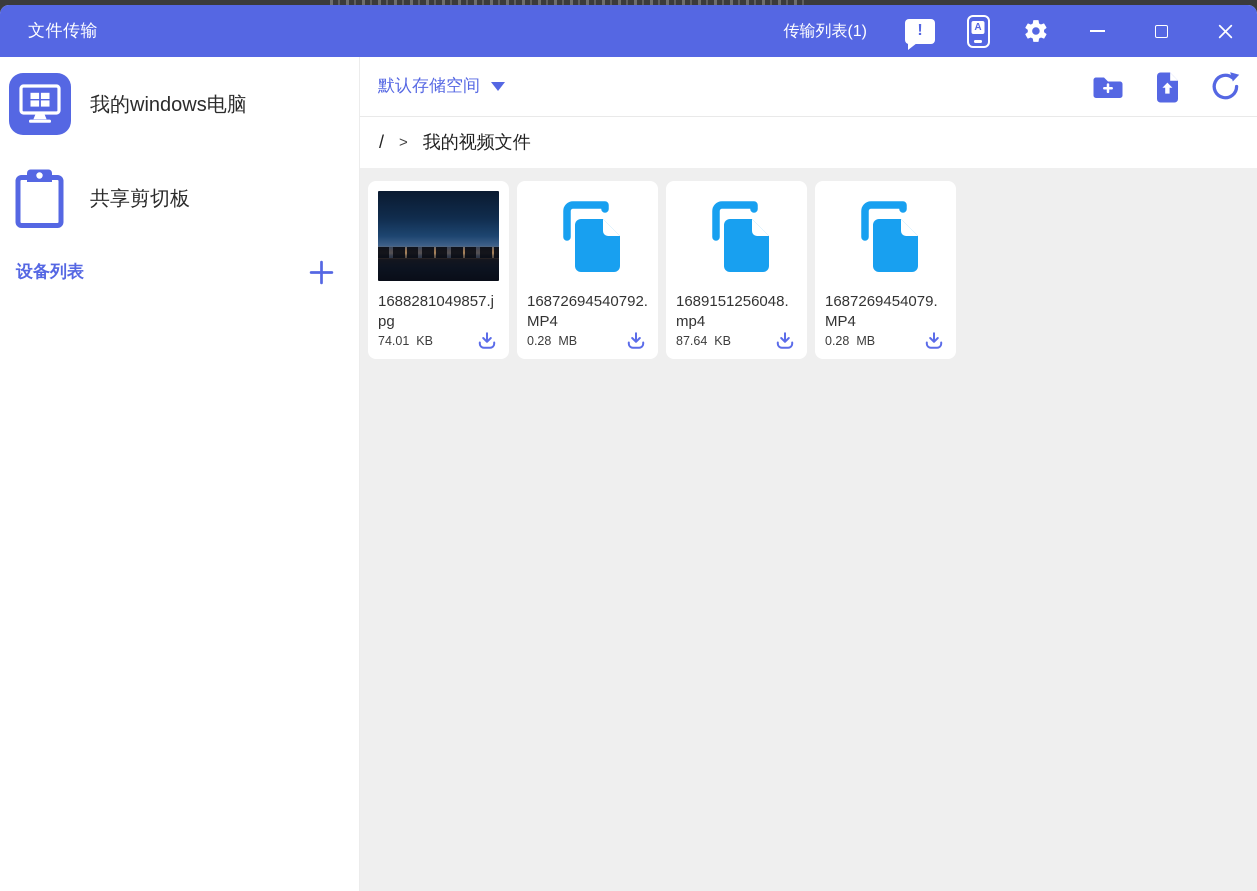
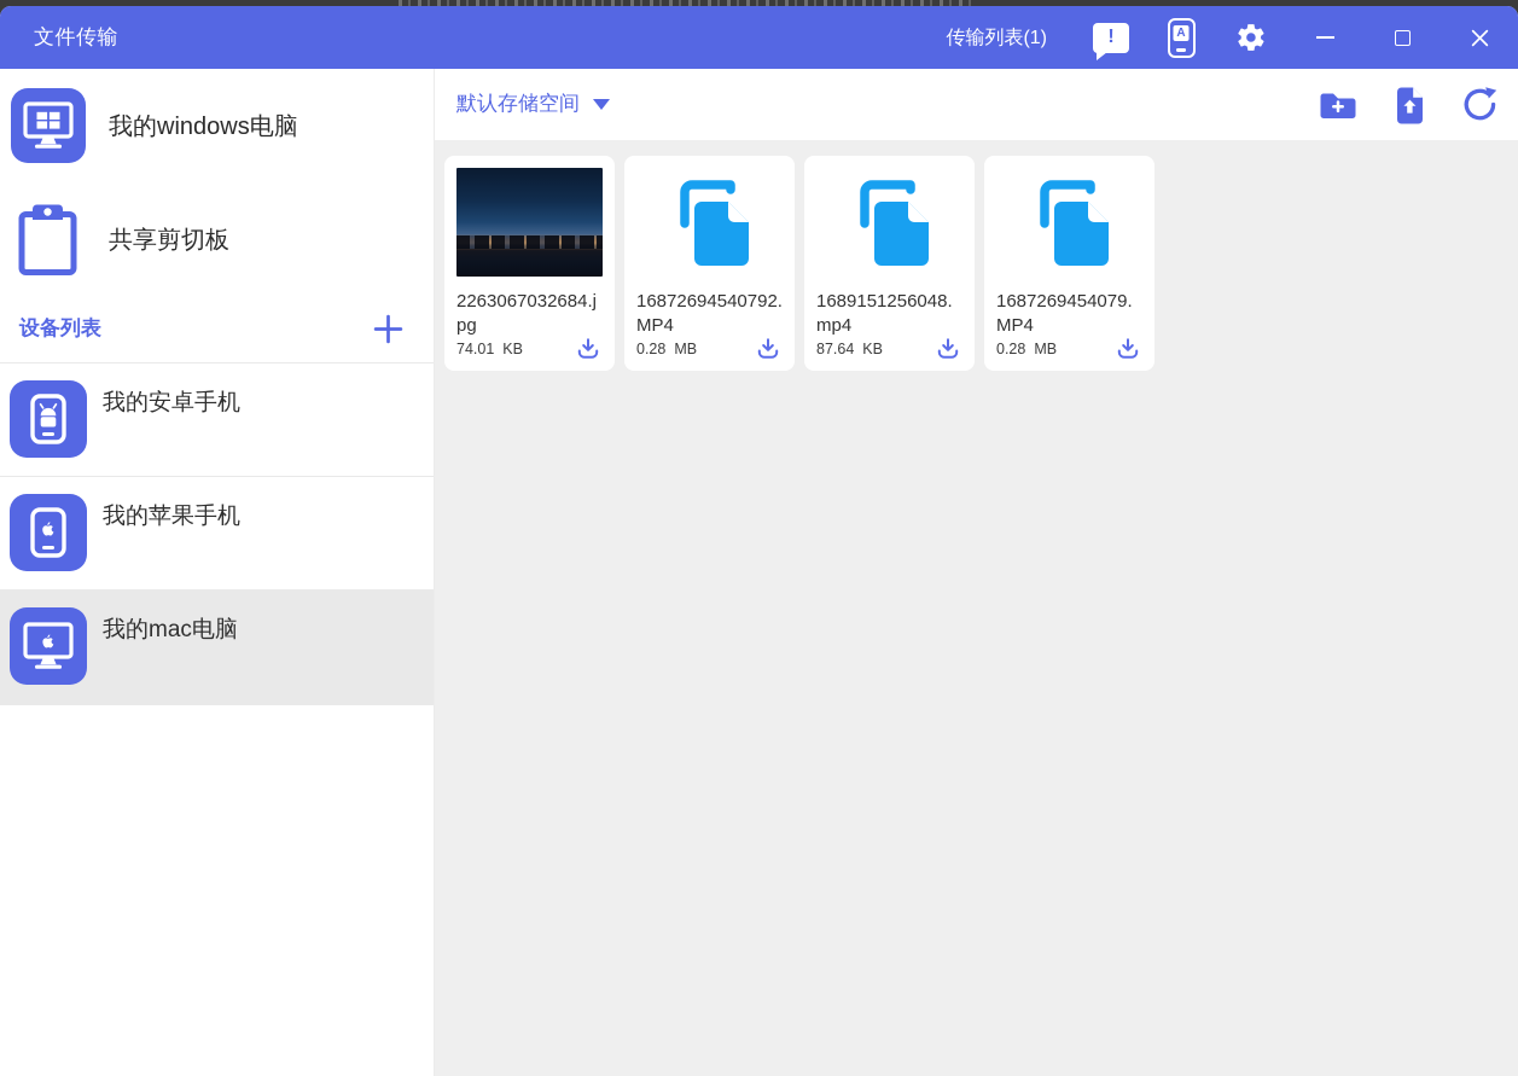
  文件传输
  传输列表(1)
  我的windows电脑
  共享剪切板
  设备列表
+ 我的安卓手机
+ 我的苹果手机
+ 我的mac电脑
  默认存储空间
- /
- >
- 我的视频文件
- 1688281049857.jpg
+ 2263067032684.jpg
  74.01
  KB
  16872694540792.MP4
  0.28
  MB
  1689151256048.mp4
  87.64
  KB
  1687269454079.MP4
  0.28
  MB
